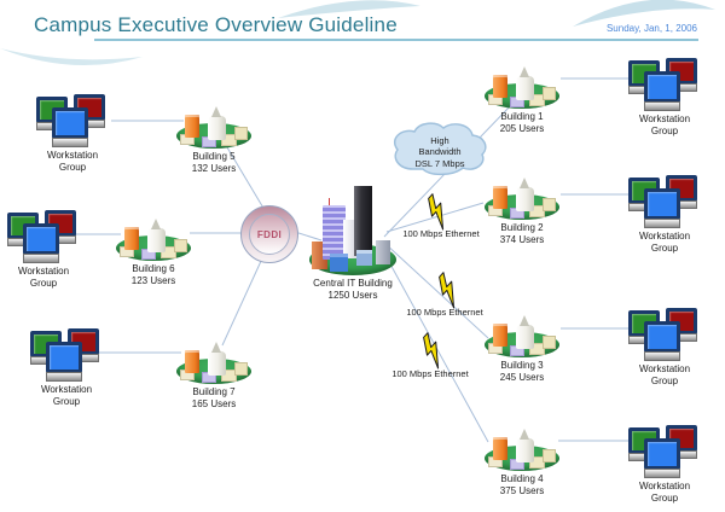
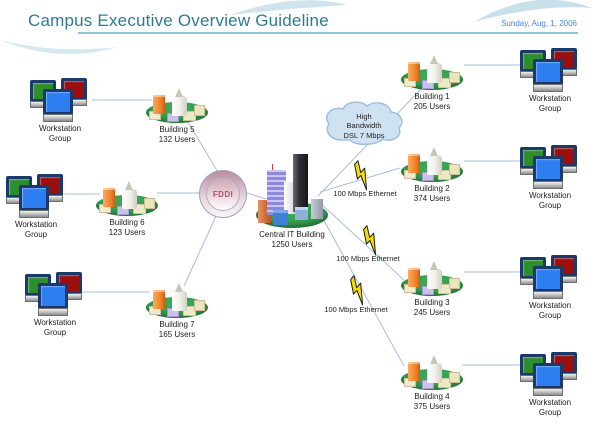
  Campus Executive Overview Guideline
- Sunday, Jan, 1, 2006
+ Sunday, Aug, 1, 2006
  Workstation
  Group
  Building 5
  132 Users
  Workstation
  Group
  Building 6
  123 Users
  Workstation
  Group
  Building 7
  165 Users
  FDDI
  Central IT Building
  1250 Users
  High
  Bandwidth
  DSL 7 Mbps
  100 Mbps Ethernet
  100 Mbps Ethernet
  100 Mbps Ethernet
  Building 1
  205 Users
  Building 2
  374 Users
  Building 3
  245 Users
  Building 4
  375 Users
  Workstation
  Group
  Workstation
  Group
  Workstation
  Group
  Workstation
  Group
